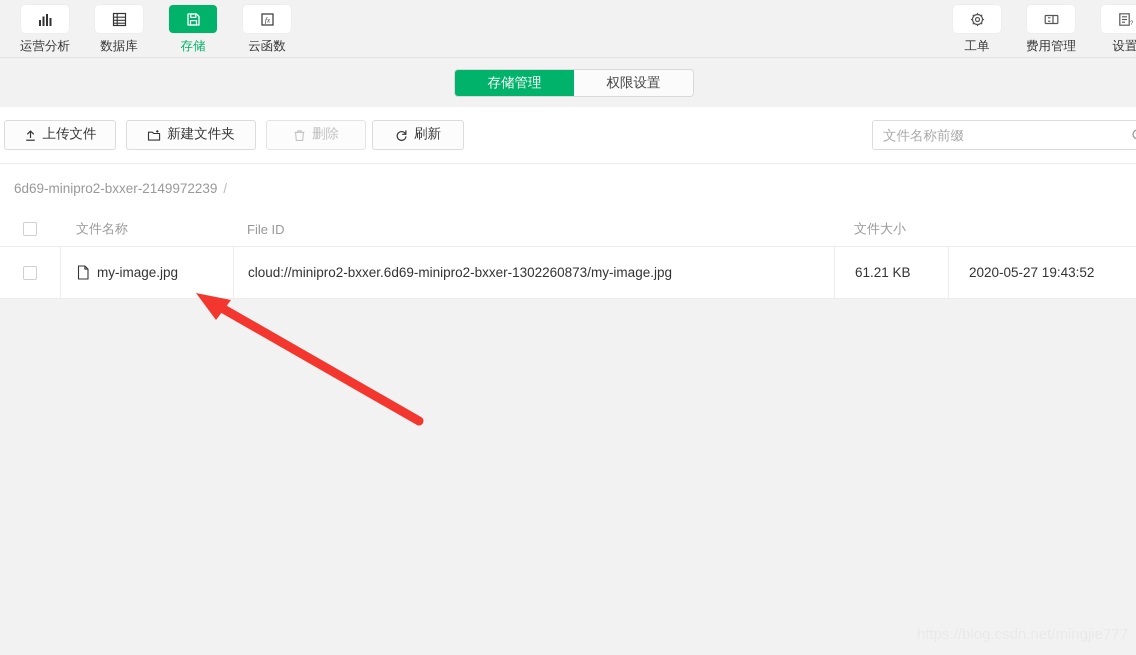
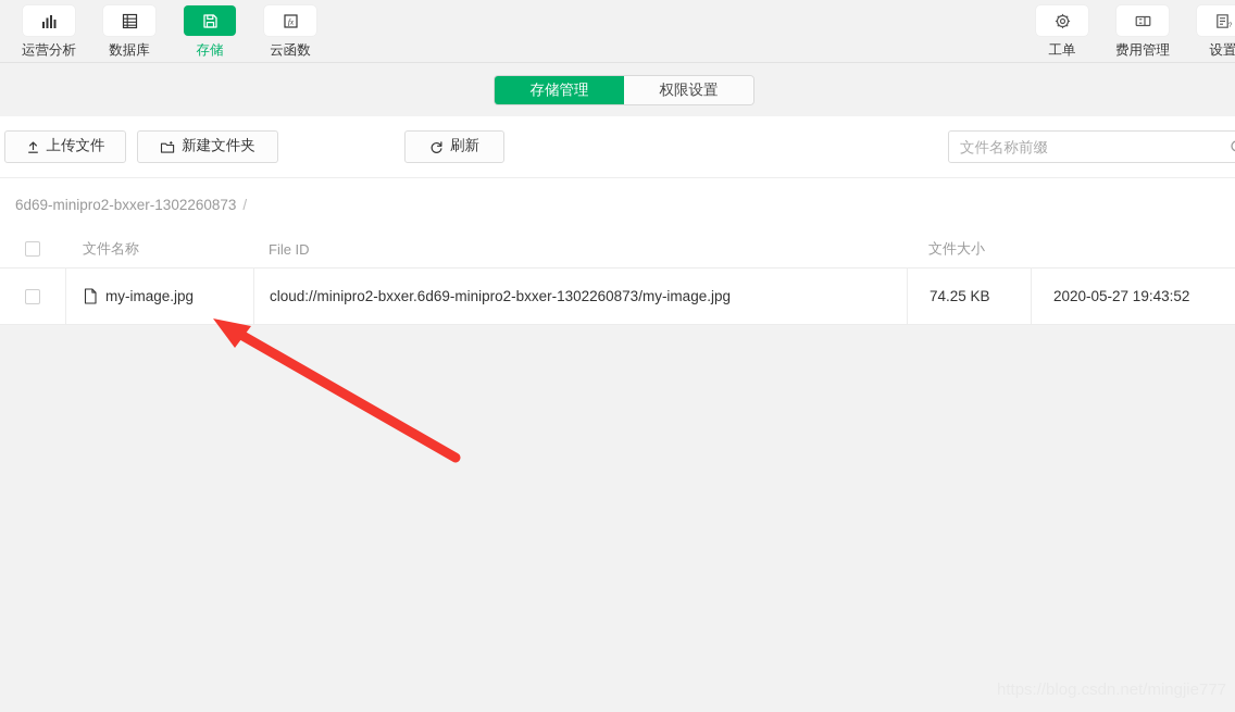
  运营分析
  数据库
  存储
  fx
  云函数
  工单
  费用管理
  设置
  存储管理
  权限设置
  上传文件
  新建文件夹
- 删除
  刷新
  文件名称前缀
- 6d69-minipro2-bxxer-2149972239
+ 6d69-minipro2-bxxer-1302260873
  /
  文件名称
  File ID
  文件大小
  my-image.jpg
  cloud://minipro2-bxxer.6d69-minipro2-bxxer-1302260873/my-image.jpg
- 61.21 KB
+ 74.25 KB
  2020-05-27 19:43:52
